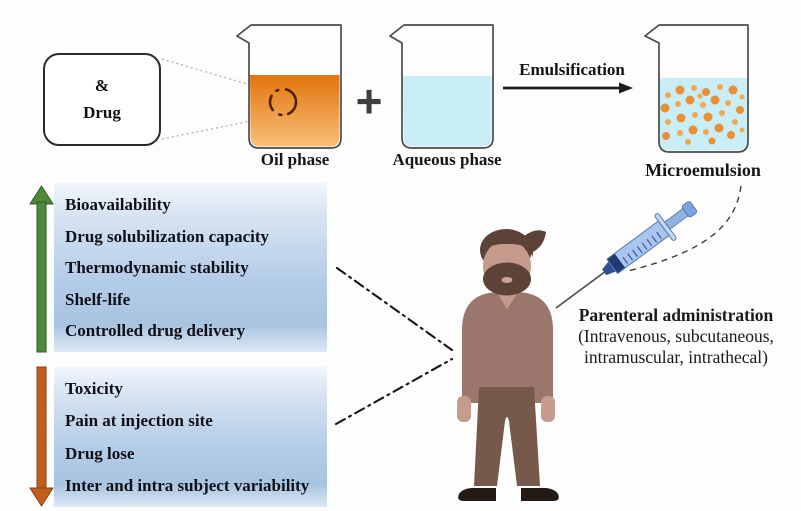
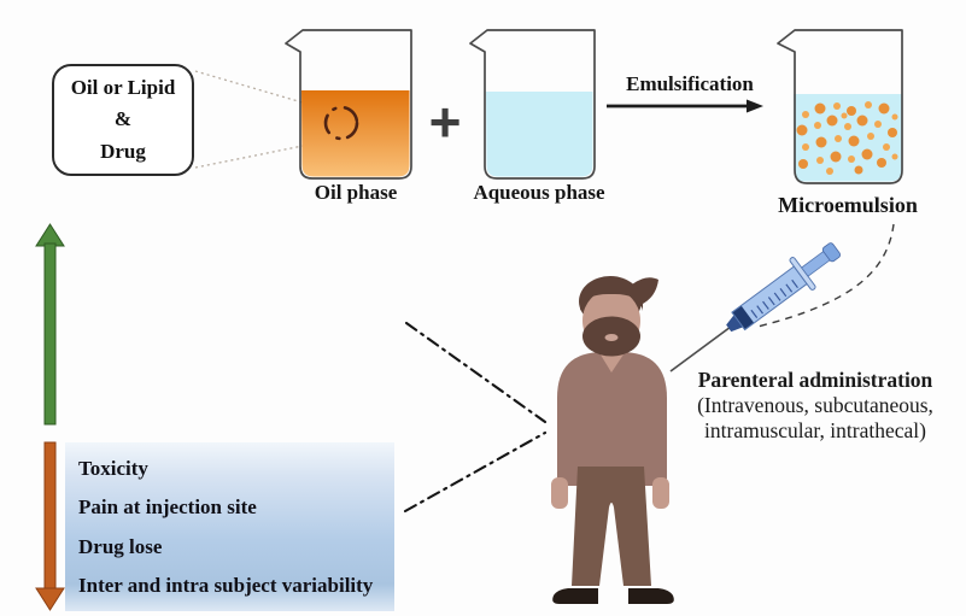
+ Oil or Lipid
  &
  Drug
  Oil phase
  +
  Aqueous phase
  Emulsification
  Microemulsion
- Bioavailability
- Drug solubilization capacity
- Thermodynamic stability
- Shelf-life
- Controlled drug delivery
  Toxicity
  Pain at injection site
  Drug lose
  Inter and intra subject variability
  Parenteral administration
  (Intravenous, subcutaneous,
  intramuscular, intrathecal)
